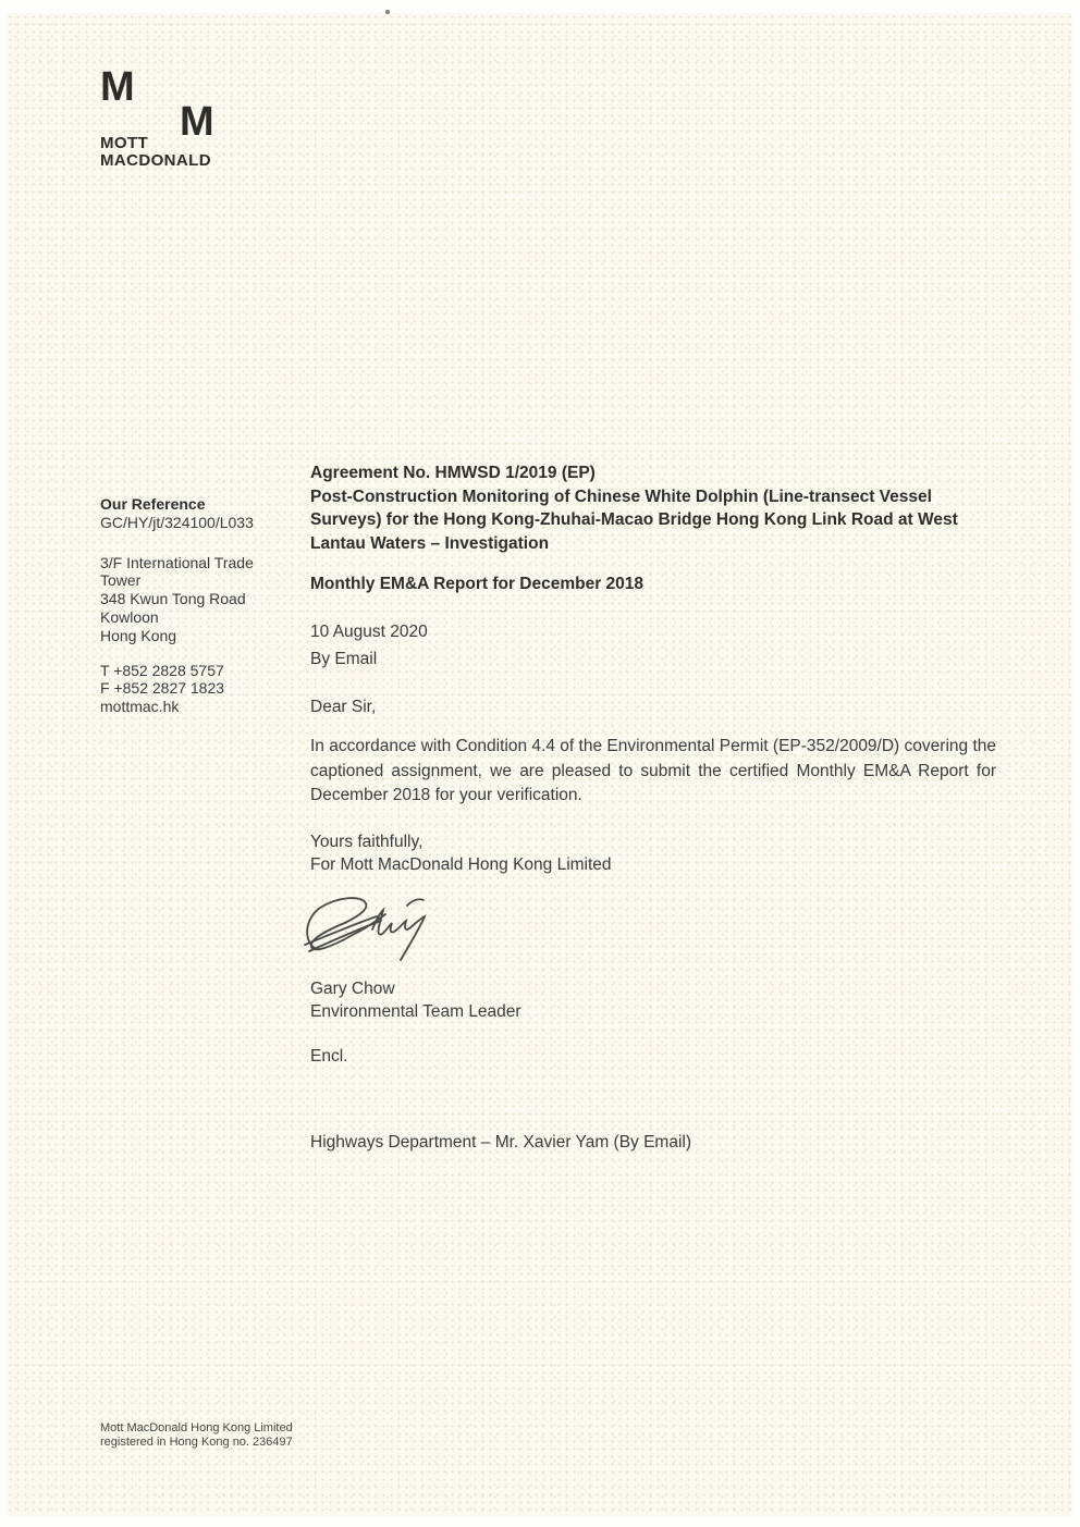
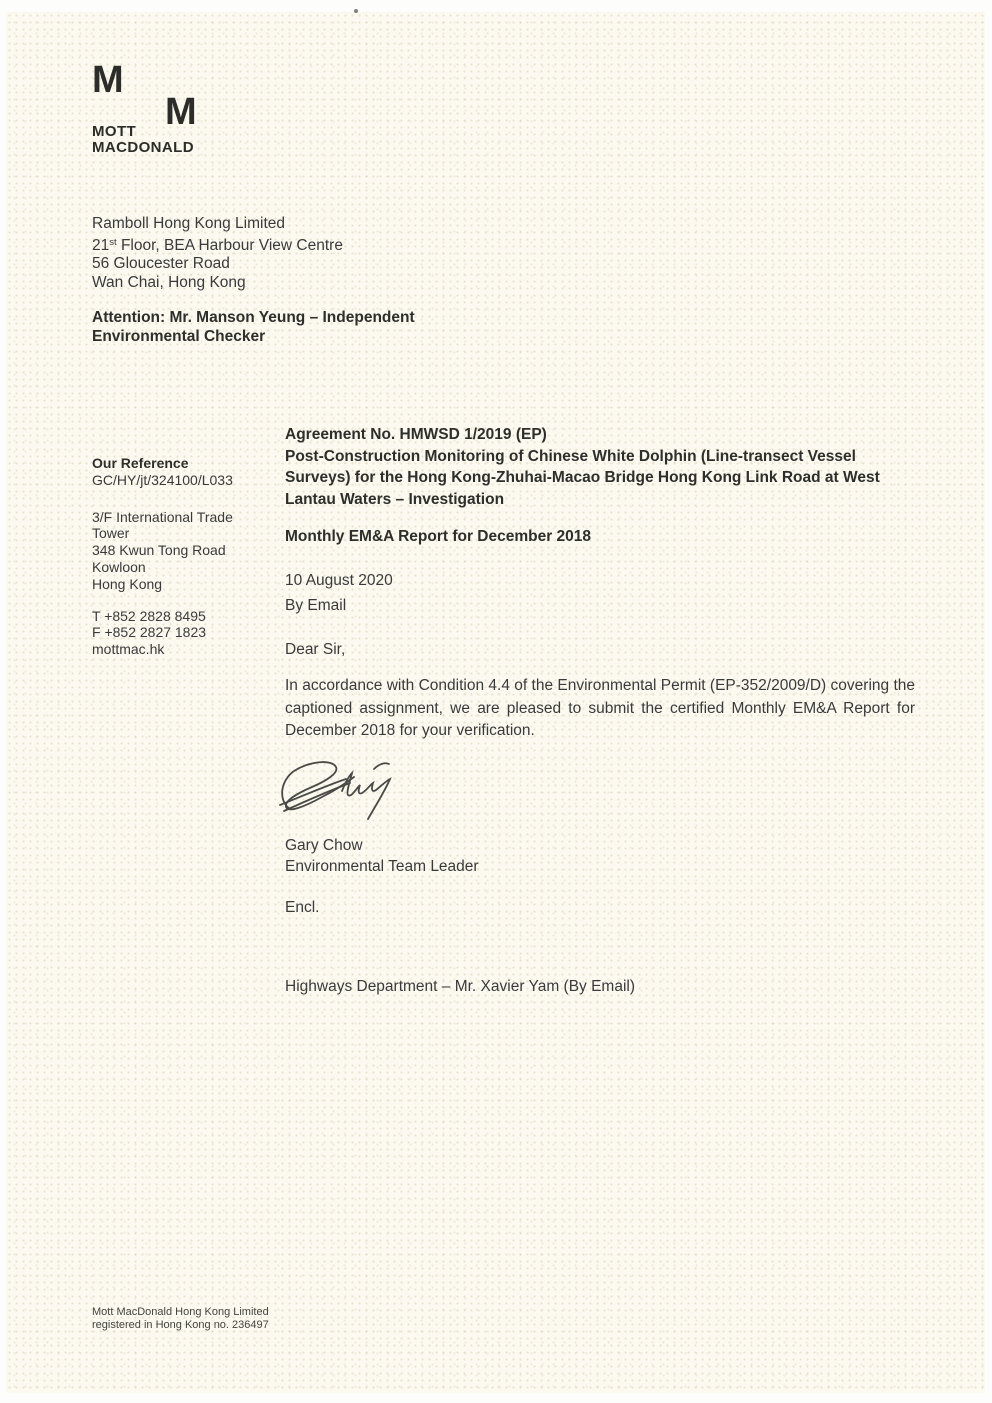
  M
  M
  MOTT
  MACDONALD
+ Ramboll Hong Kong Limited
+ 21st Floor, BEA Harbour View Centre
+ 56 Gloucester Road
+ Wan Chai, Hong Kong
+ Attention: Mr. Manson Yeung – Independent Environmental Checker
  Our Reference
  GC/HY/jt/324100/L033
  3/F International Trade
  Tower
  348 Kwun Tong Road
  Kowloon
  Hong Kong
- T +852 2828 5757
+ T +852 2828 8495
  F +852 2827 1823
  mottmac.hk
  Agreement No. HMWSD 1/2019 (EP)
  Post-Construction Monitoring of Chinese White Dolphin (Line-transect Vessel Surveys) for the Hong Kong-Zhuhai-Macao Bridge Hong Kong Link Road at West Lantau Waters – Investigation
  Monthly EM&A Report for December 2018
  10 August 2020
  By Email
  Dear Sir,
  In accordance with Condition 4.4 of the Environmental Permit (EP-352/2009/D) covering the captioned assignment, we are pleased to submit the certified Monthly EM&A Report for December 2018 for your verification.
- Yours faithfully,
- For Mott MacDonald Hong Kong Limited
  Gary Chow
  Environmental Team Leader
  Encl.
  Highways Department – Mr. Xavier Yam (By Email)
  Mott MacDonald Hong Kong Limited
  registered in Hong Kong no. 236497
